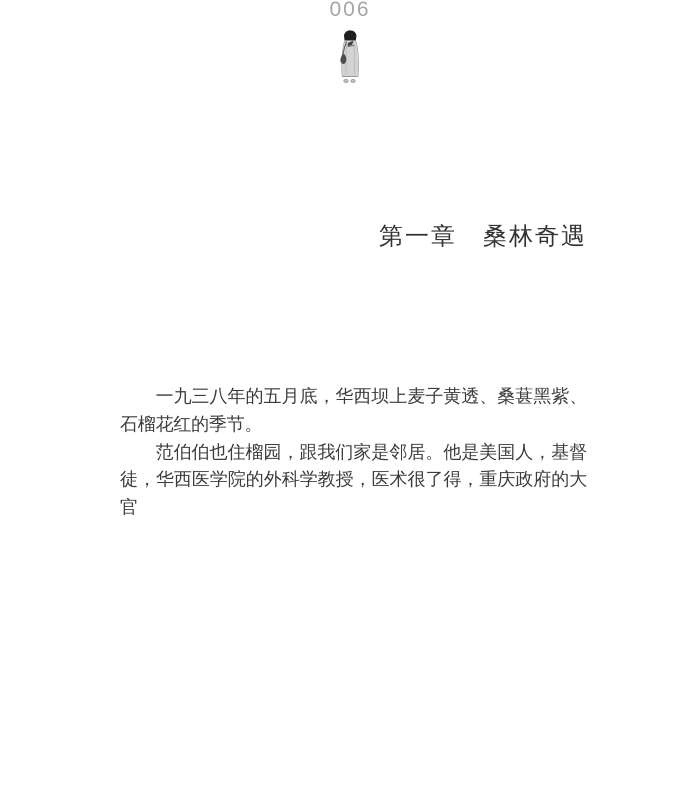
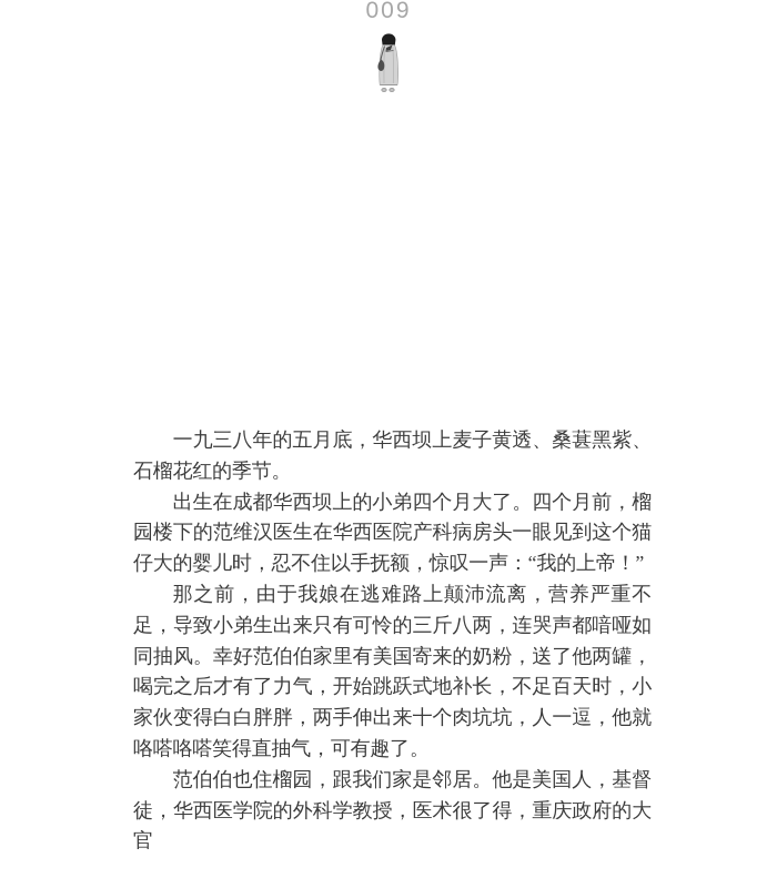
- 006
+ 009
- 第一章 桑林奇遇
  一九三八年的五月底，华西坝上麦子黄透、桑葚黑紫、石榴花红的季节。
+ 出生在成都华西坝上的小弟四个月大了。四个月前，榴园楼下的范维汉医生在华西医院产科病房头一眼见到这个猫仔大的婴儿时，忍不住以手抚额，惊叹一声：“我的上帝！”
+ 那之前，由于我娘在逃难路上颠沛流离，营养严重不足，导致小弟生出来只有可怜的三斤八两，连哭声都喑哑如同抽风。幸好范伯伯家里有美国寄来的奶粉，送了他两罐，喝完之后才有了力气，开始跳跃式地补长，不足百天时，小家伙变得白白胖胖，两手伸出来十个肉坑坑，人一逗，他就咯嗒咯嗒笑得直抽气，可有趣了。
  范伯伯也住榴园，跟我们家是邻居。他是美国人，基督徒，华西医学院的外科学教授，医术很了得，重庆政府的大官
